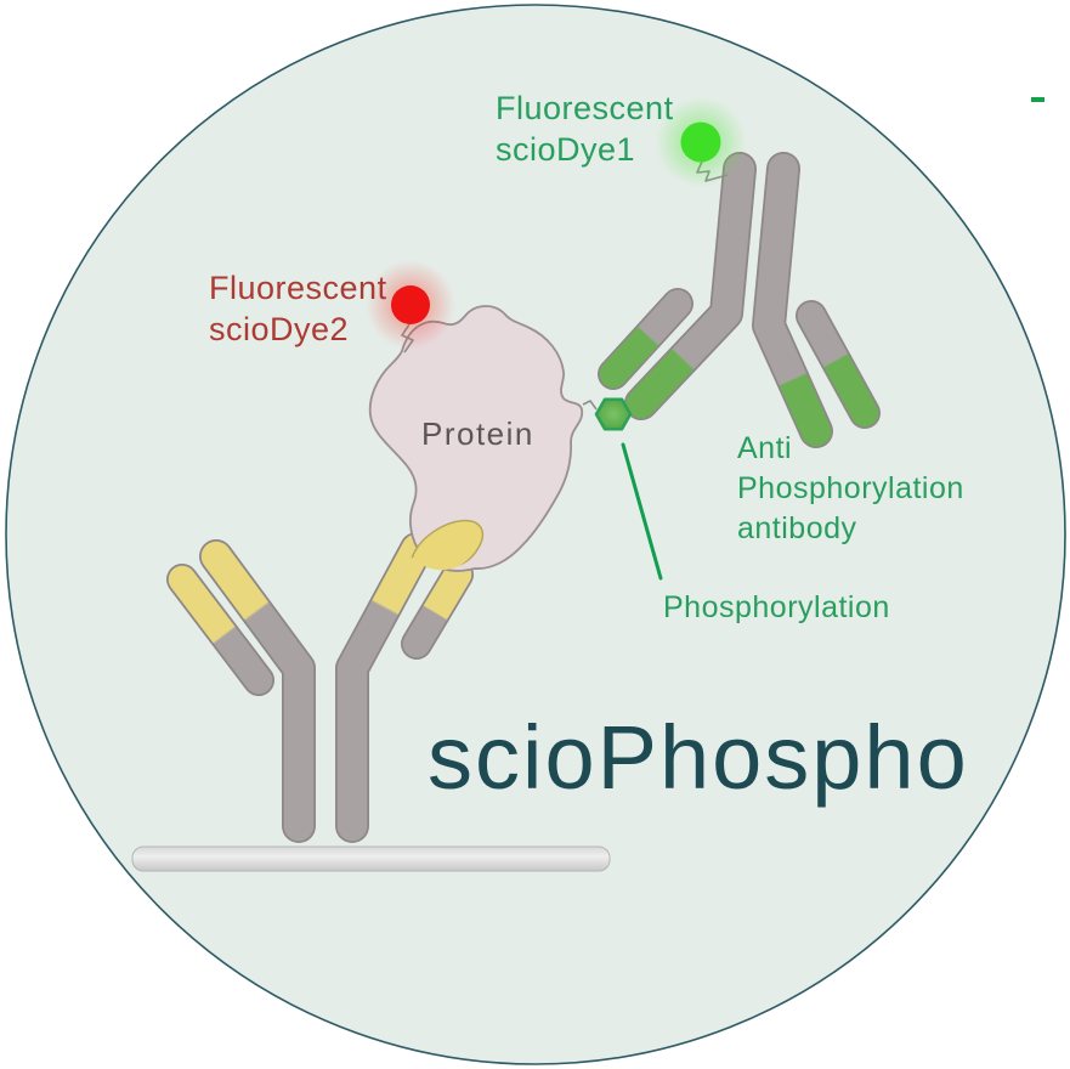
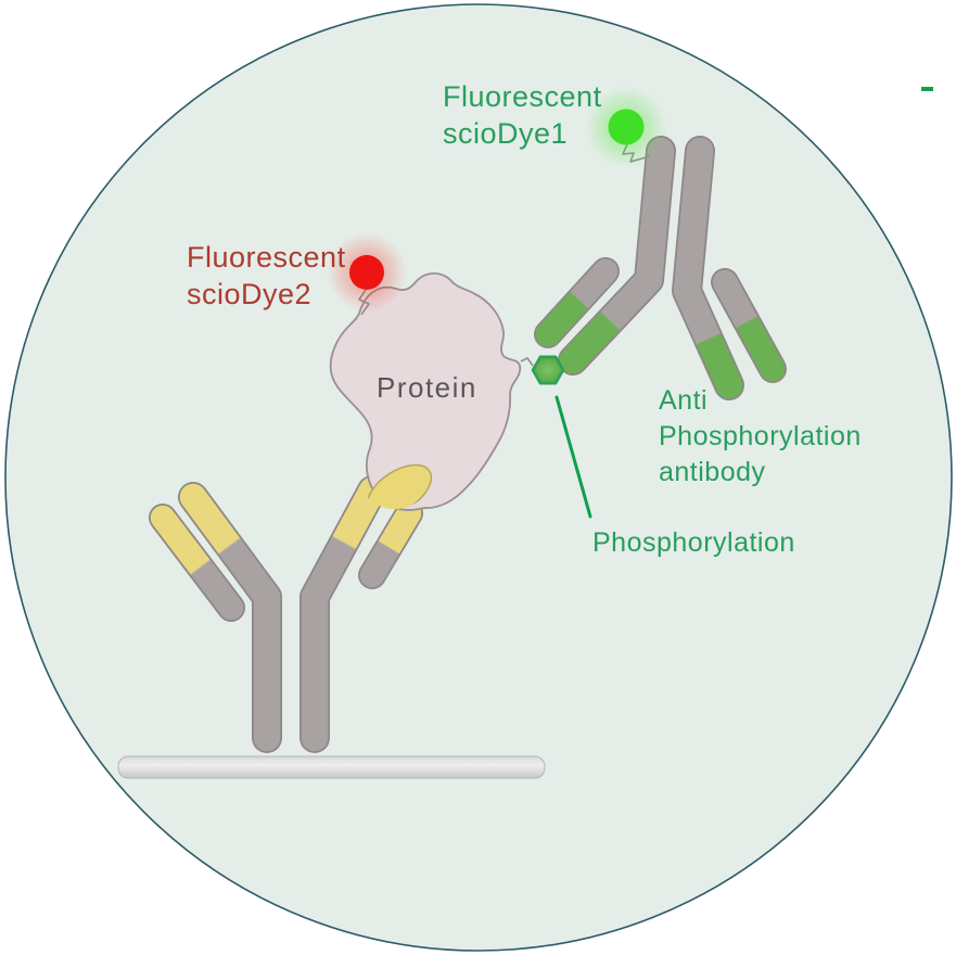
  Fluorescent
  scioDye1
  Fluorescent
  scioDye2
  Protein
  Anti
  Phosphorylation
  antibody
  Phosphorylation
- scioPhospho
